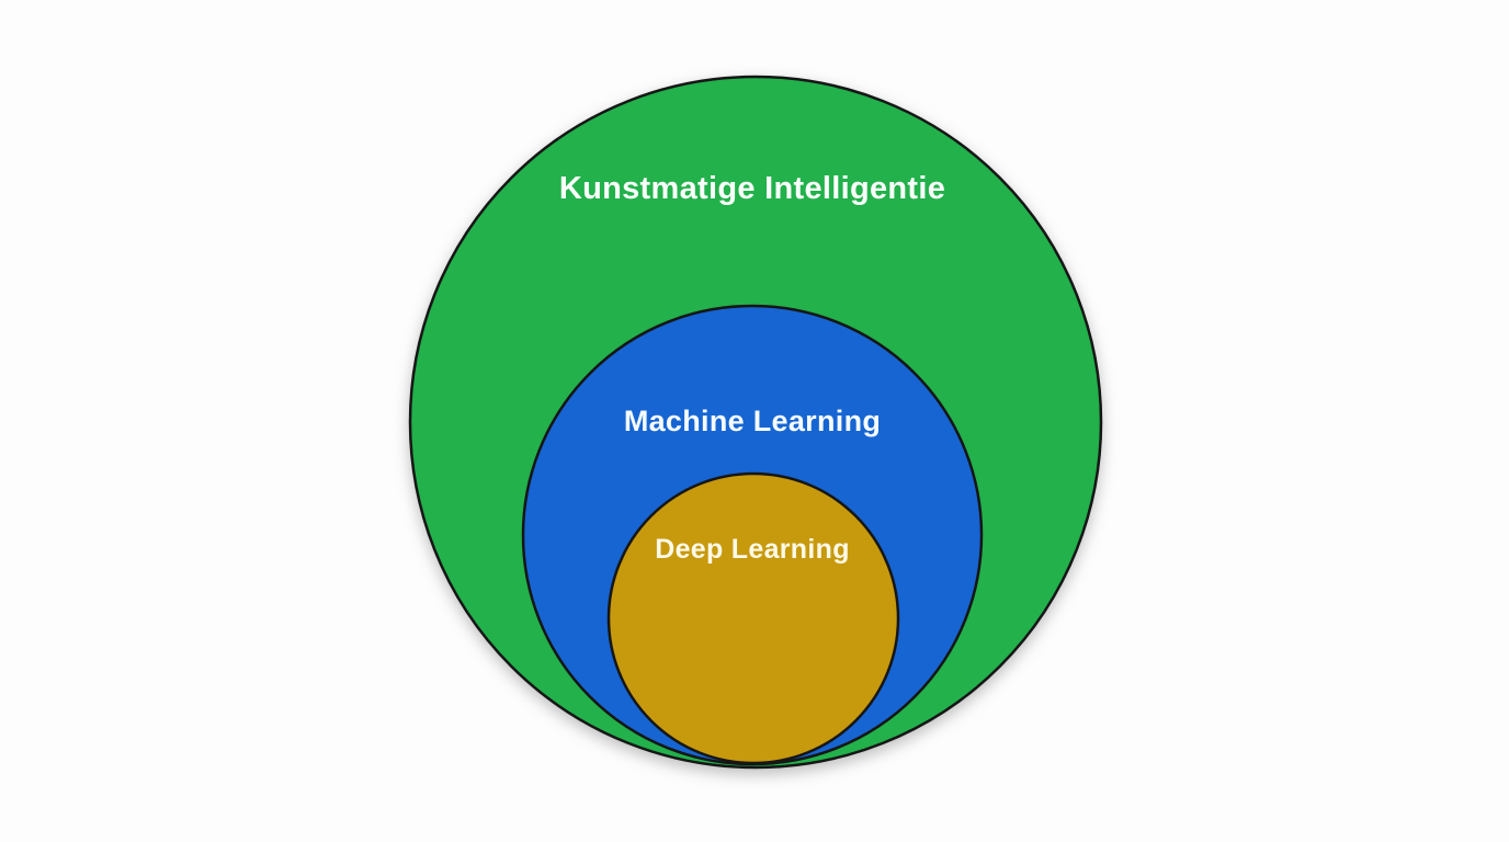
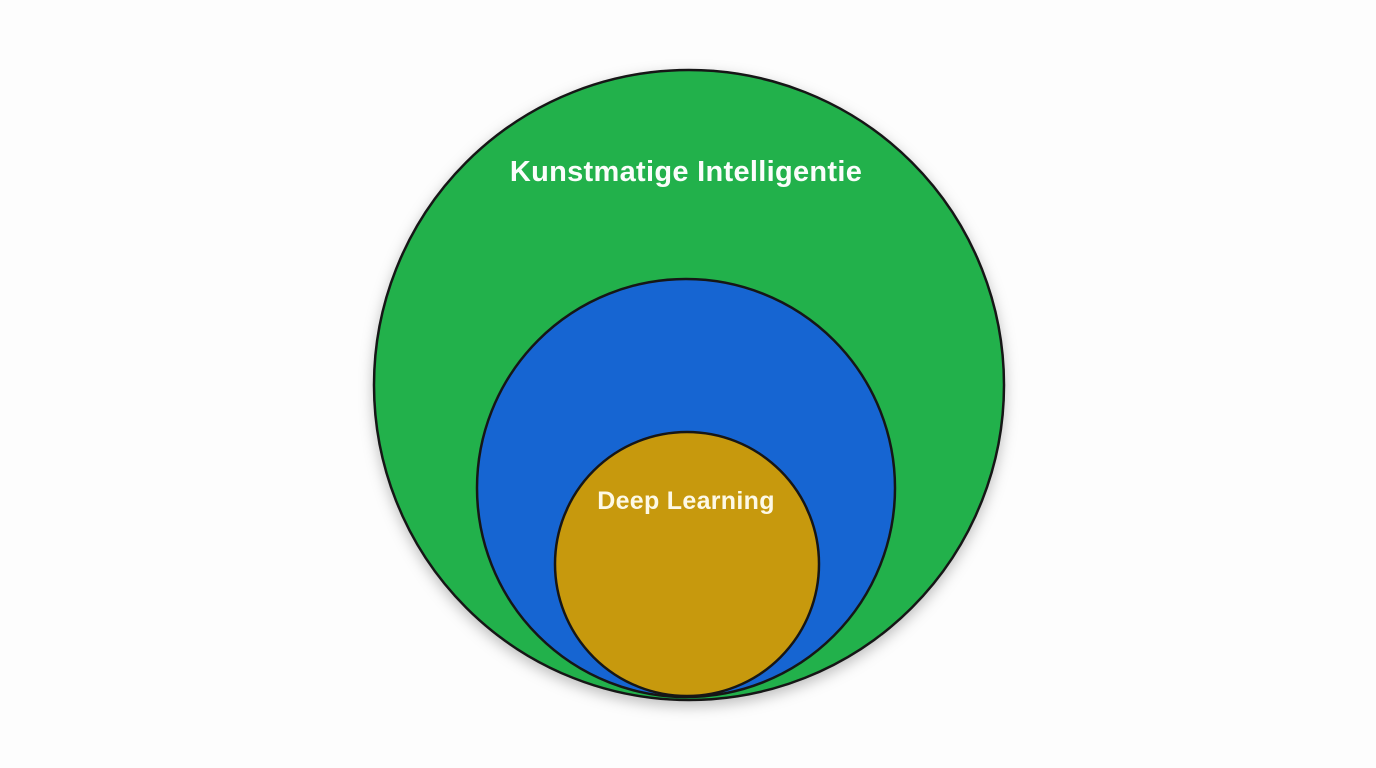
  Kunstmatige Intelligentie
- Machine Learning
  Deep Learning
